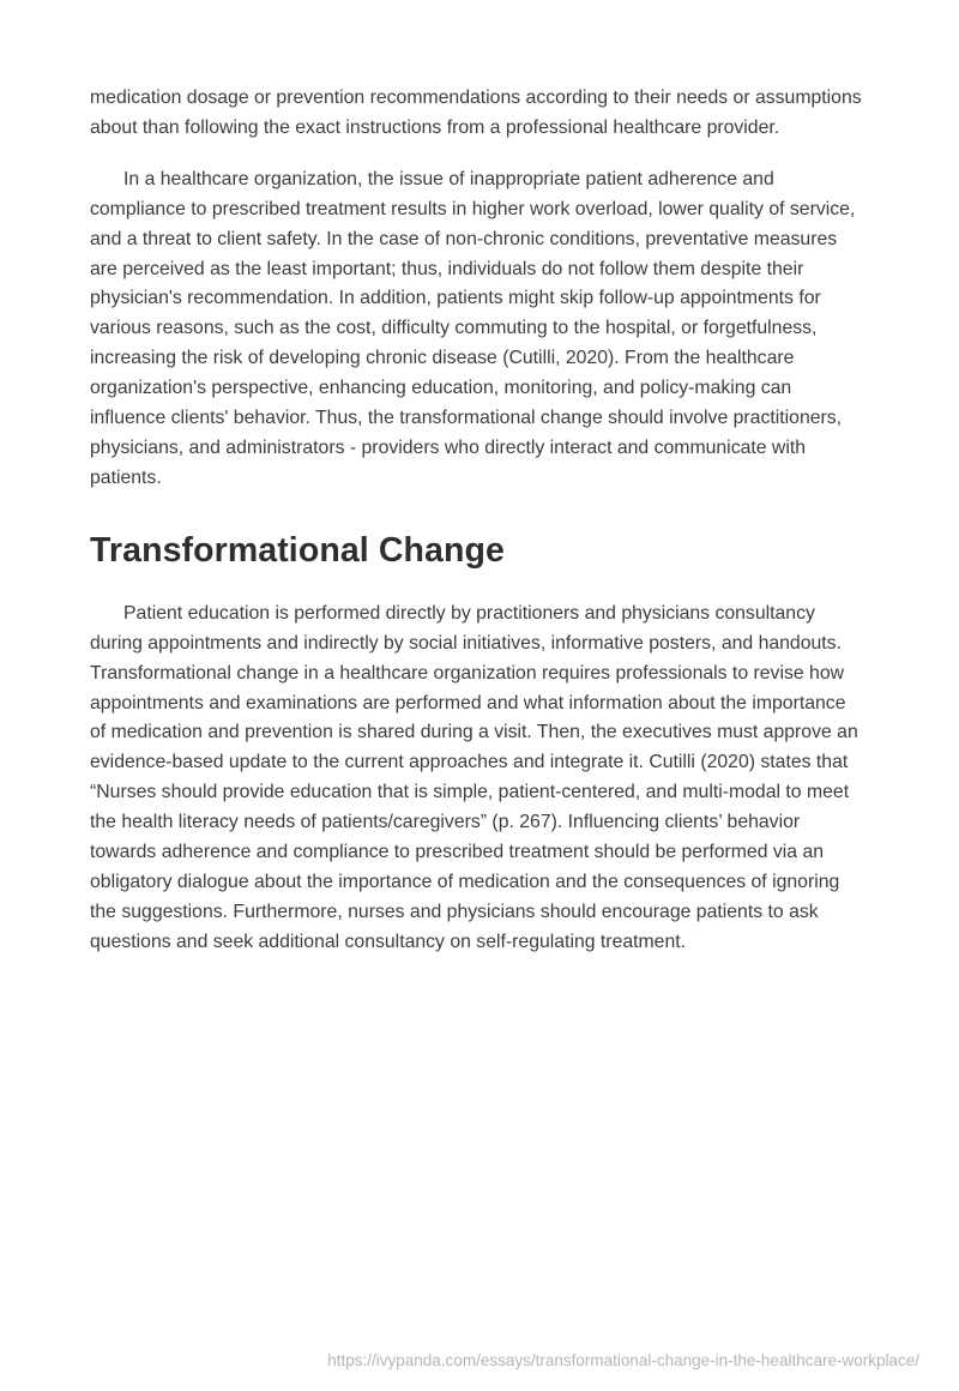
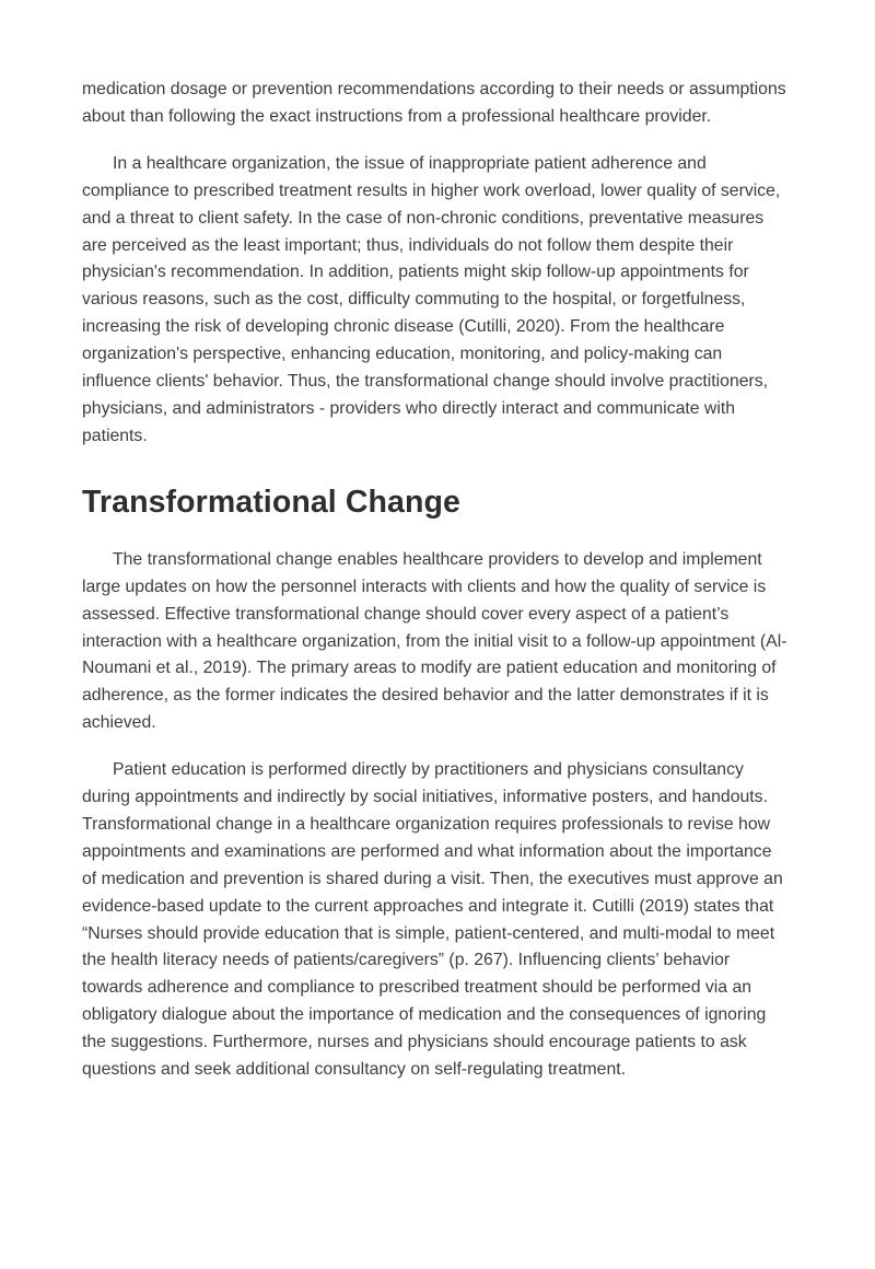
  medication dosage or prevention recommendations according to their needs or assumptions about than following the exact instructions from a professional healthcare provider.
  In a healthcare organization, the issue of inappropriate patient adherence and compliance to prescribed treatment results in higher work overload, lower quality of service, and a threat to client safety. In the case of non-chronic conditions, preventative measures are perceived as the least important; thus, individuals do not follow them despite their physician's recommendation. In addition, patients might skip follow-up appointments for various reasons, such as the cost, difficulty commuting to the hospital, or forgetfulness, increasing the risk of developing chronic disease (Cutilli, 2020). From the healthcare organization's perspective, enhancing education, monitoring, and policy-making can influence clients' behavior. Thus, the transformational change should involve practitioners, physicians, and administrators - providers who directly interact and communicate with patients.
  Transformational Change
+ The transformational change enables healthcare providers to develop and implement large updates on how the personnel interacts with clients and how the quality of service is assessed. Effective transformational change should cover every aspect of a patient’s interaction with a healthcare organization, from the initial visit to a follow-up appointment (Al-Noumani et al., 2019). The primary areas to modify are patient education and monitoring of adherence, as the former indicates the desired behavior and the latter demonstrates if it is achieved.
- Patient education is performed directly by practitioners and physicians consultancy during appointments and indirectly by social initiatives, informative posters, and handouts. Transformational change in a healthcare organization requires professionals to revise how appointments and examinations are performed and what information about the importance of medication and prevention is shared during a visit. Then, the executives must approve an evidence-based update to the current approaches and integrate it. Cutilli (2020) states that “Nurses should provide education that is simple, patient-centered, and multi-modal to meet the health literacy needs of patients/caregivers” (p. 267). Influencing clients’ behavior towards adherence and compliance to prescribed treatment should be performed via an obligatory dialogue about the importance of medication and the consequences of ignoring the suggestions. Furthermore, nurses and physicians should encourage patients to ask questions and seek additional consultancy on self-regulating treatment.
+ Patient education is performed directly by practitioners and physicians consultancy during appointments and indirectly by social initiatives, informative posters, and handouts. Transformational change in a healthcare organization requires professionals to revise how appointments and examinations are performed and what information about the importance of medication and prevention is shared during a visit. Then, the executives must approve an evidence-based update to the current approaches and integrate it. Cutilli (2019) states that “Nurses should provide education that is simple, patient-centered, and multi-modal to meet the health literacy needs of patients/caregivers” (p. 267). Influencing clients’ behavior towards adherence and compliance to prescribed treatment should be performed via an obligatory dialogue about the importance of medication and the consequences of ignoring the suggestions. Furthermore, nurses and physicians should encourage patients to ask questions and seek additional consultancy on self-regulating treatment.
- https://ivypanda.com/essays/transformational-change-in-the-healthcare-workplace/
